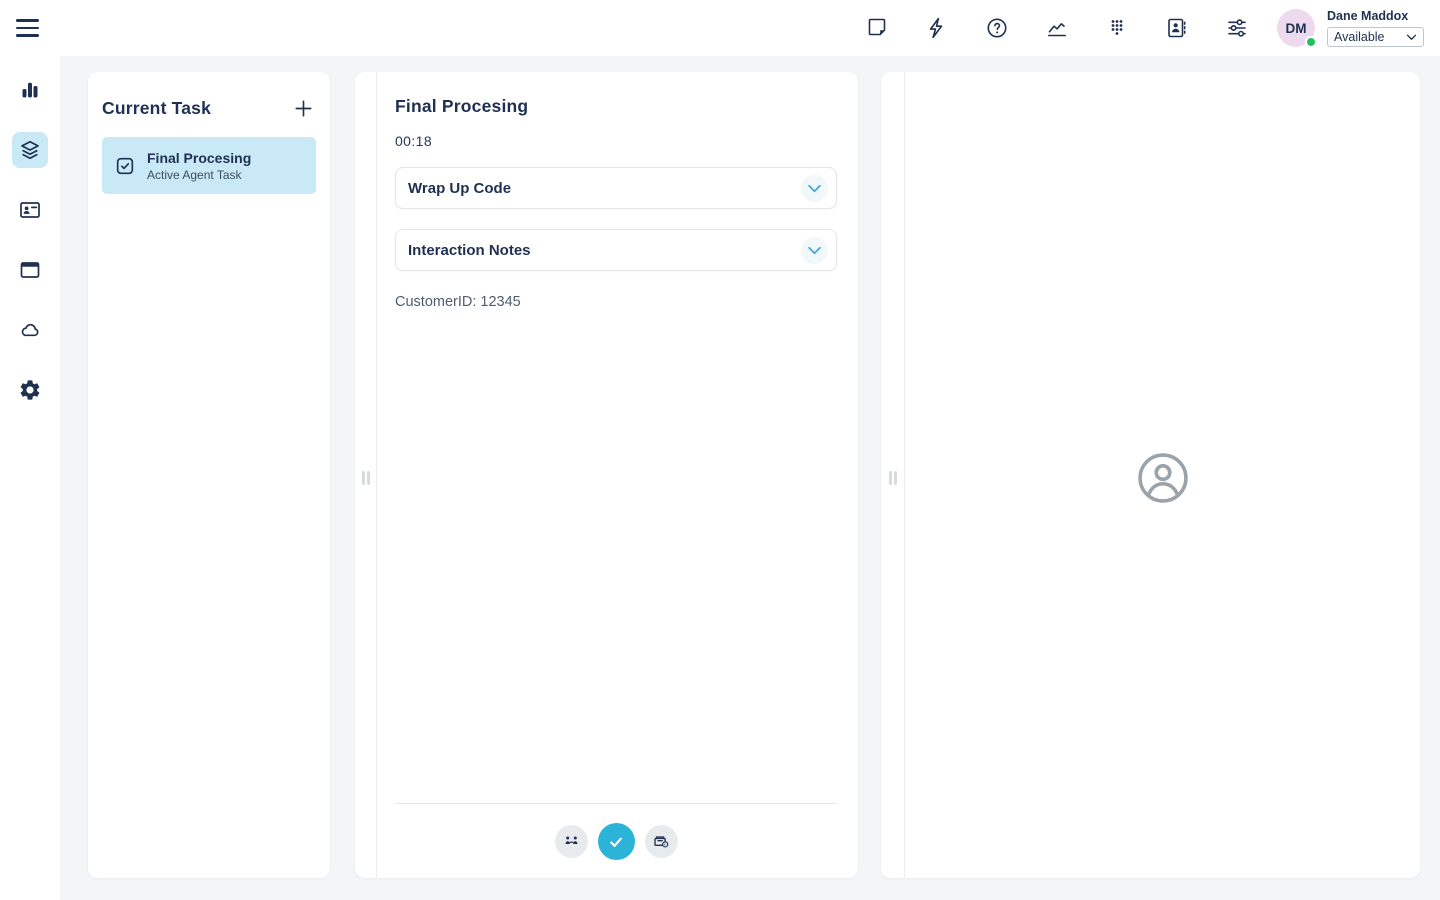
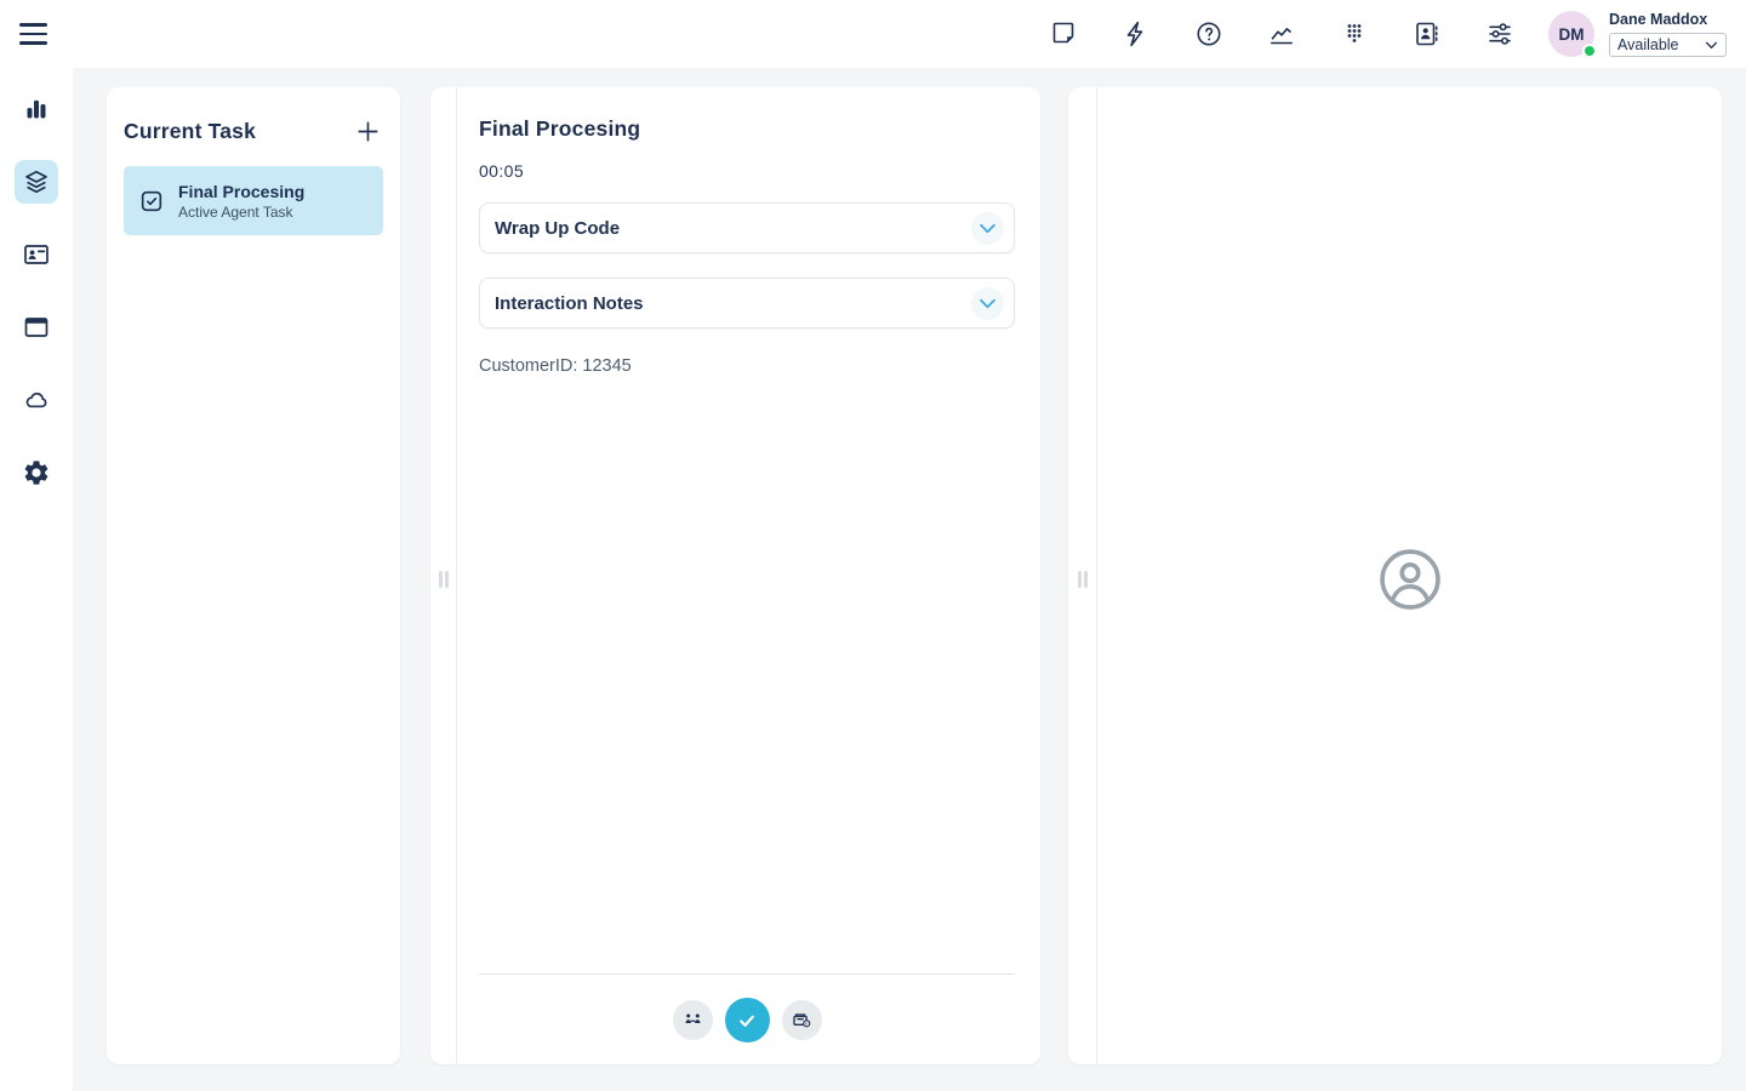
  DM
  Dane Maddox
  Available
  Current Task
  Final Procesing
  Active Agent Task
  Final Procesing
- 00:18
+ 00:05
  Wrap Up Code
  Interaction Notes
  CustomerID: 12345
